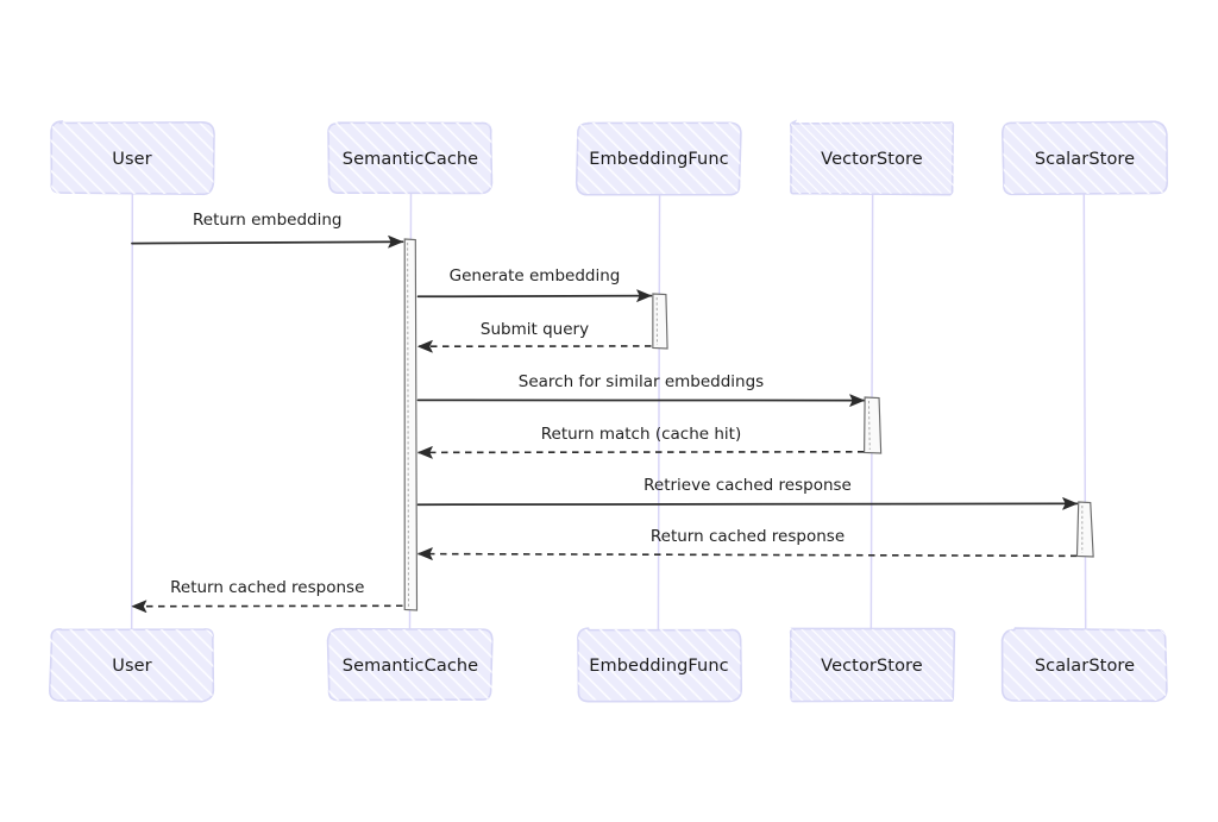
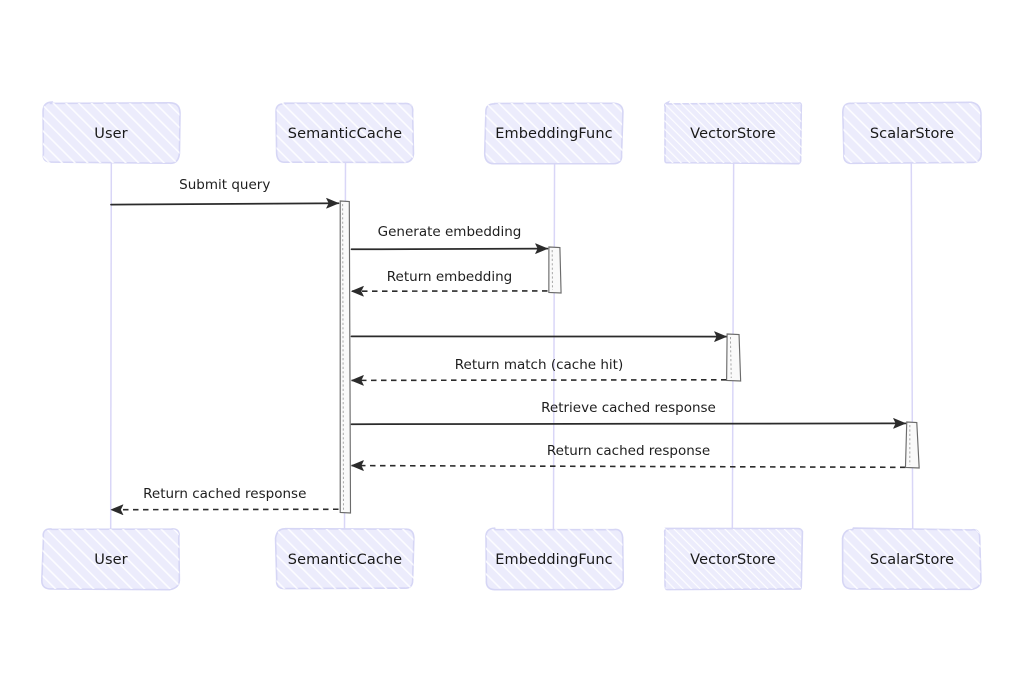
- Return embedding
+ Submit query
  Generate embedding
- Submit query
+ Return embedding
- Search for similar embeddings
  Return match (cache hit)
  Retrieve cached response
  Return cached response
  Return cached response
  User
  User
  SemanticCache
  SemanticCache
  EmbeddingFunc
  EmbeddingFunc
  VectorStore
  VectorStore
  ScalarStore
  ScalarStore
